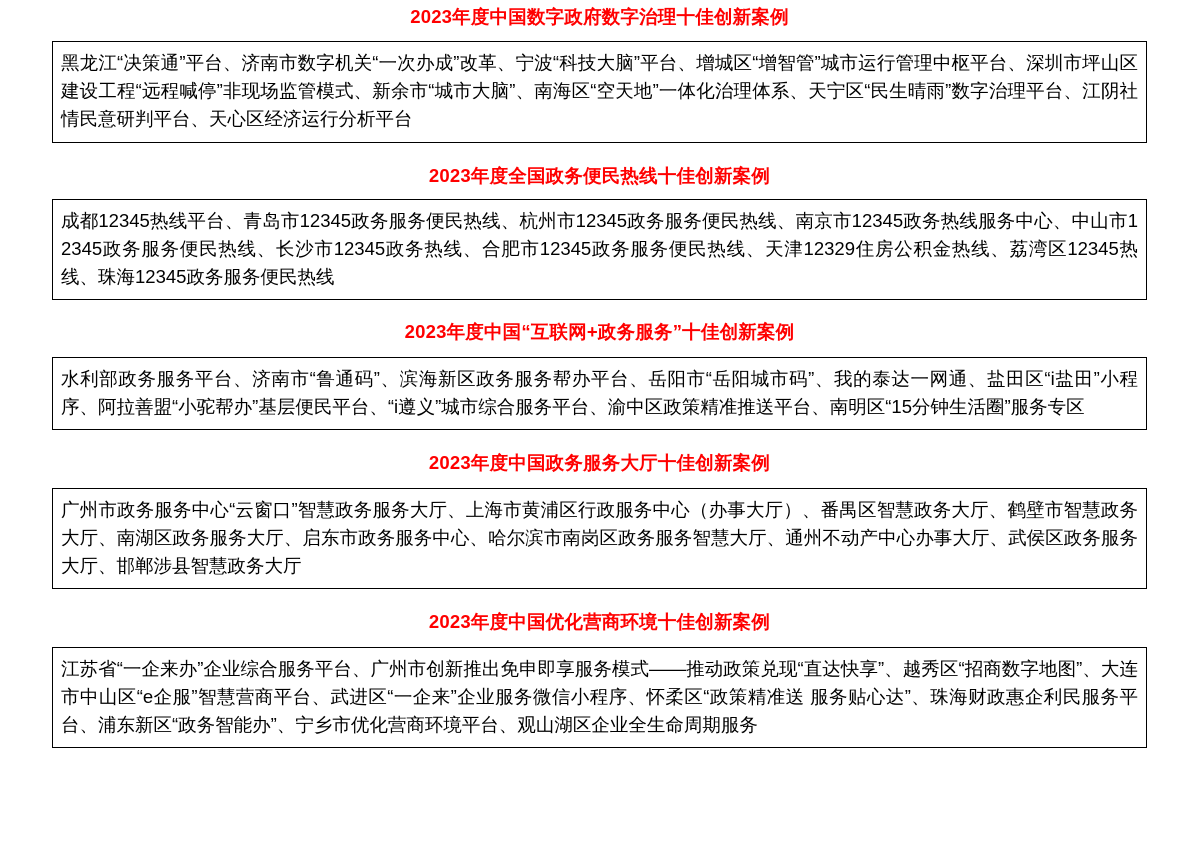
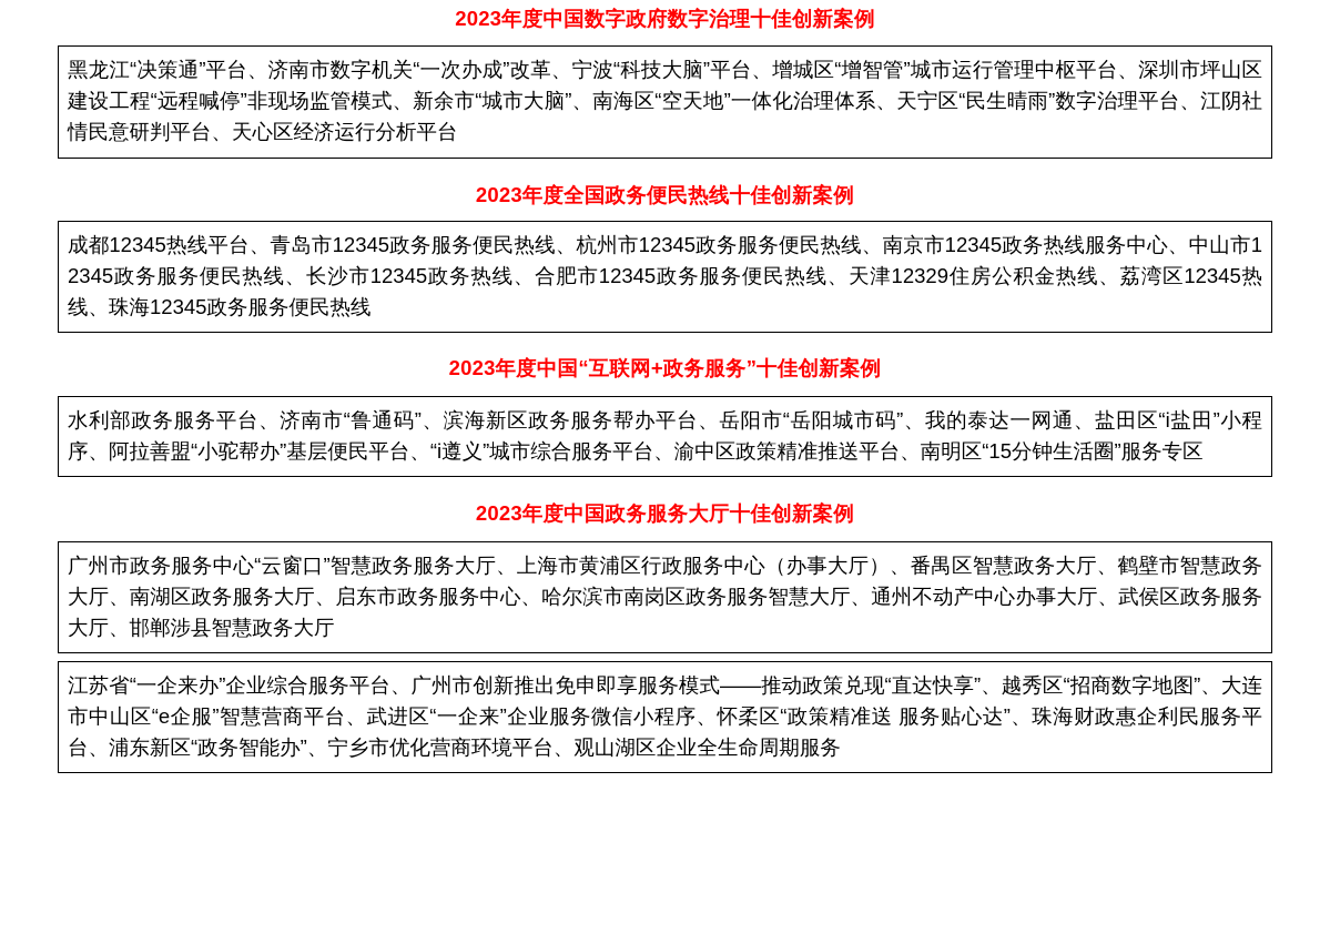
  2023年度中国数字政府数字治理十佳创新案例
  黑龙江“决策通”平台、济南市数字机关“一次办成”改革、宁波“科技大脑”平台、增城区“增智管”城市运行管理中枢平台、深圳市坪山区建设工程“远程喊停”非现场监管模式、新余市“城市大脑”、南海区“空天地”一体化治理体系、天宁区“民生晴雨”数字治理平台、江阴社情民意研判平台、天心区经济运行分析平台
  2023年度全国政务便民热线十佳创新案例
  成都12345热线平台、青岛市12345政务服务便民热线、杭州市12345政务服务便民热线、南京市12345政务热线服务中心、中山市12345政务服务便民热线、长沙市12345政务热线、合肥市12345政务服务便民热线、天津12329住房公积金热线、荔湾区12345热线、珠海12345政务服务便民热线
  2023年度中国“互联网+政务服务”十佳创新案例
  水利部政务服务平台、济南市“鲁通码”、滨海新区政务服务帮办平台、岳阳市“岳阳城市码”、我的泰达一网通、盐田区“i盐田”小程序、阿拉善盟“小驼帮办”基层便民平台、“i遵义”城市综合服务平台、渝中区政策精准推送平台、南明区“15分钟生活圈”服务专区
  2023年度中国政务服务大厅十佳创新案例
  广州市政务服务中心“云窗口”智慧政务服务大厅、上海市黄浦区行政服务中心（办事大厅）、番禺区智慧政务大厅、鹤壁市智慧政务大厅、南湖区政务服务大厅、启东市政务服务中心、哈尔滨市南岗区政务服务智慧大厅、通州不动产中心办事大厅、武侯区政务服务大厅、邯郸涉县智慧政务大厅
- 2023年度中国优化营商环境十佳创新案例
  江苏省“一企来办”企业综合服务平台、广州市创新推出免申即享服务模式——推动政策兑现“直达快享”、越秀区“招商数字地图”、大连市中山区“e企服”智慧营商平台、武进区“一企来”企业服务微信小程序、怀柔区“政策精准送 服务贴心达”、珠海财政惠企利民服务平台、浦东新区“政务智能办”、宁乡市优化营商环境平台、观山湖区企业全生命周期服务
